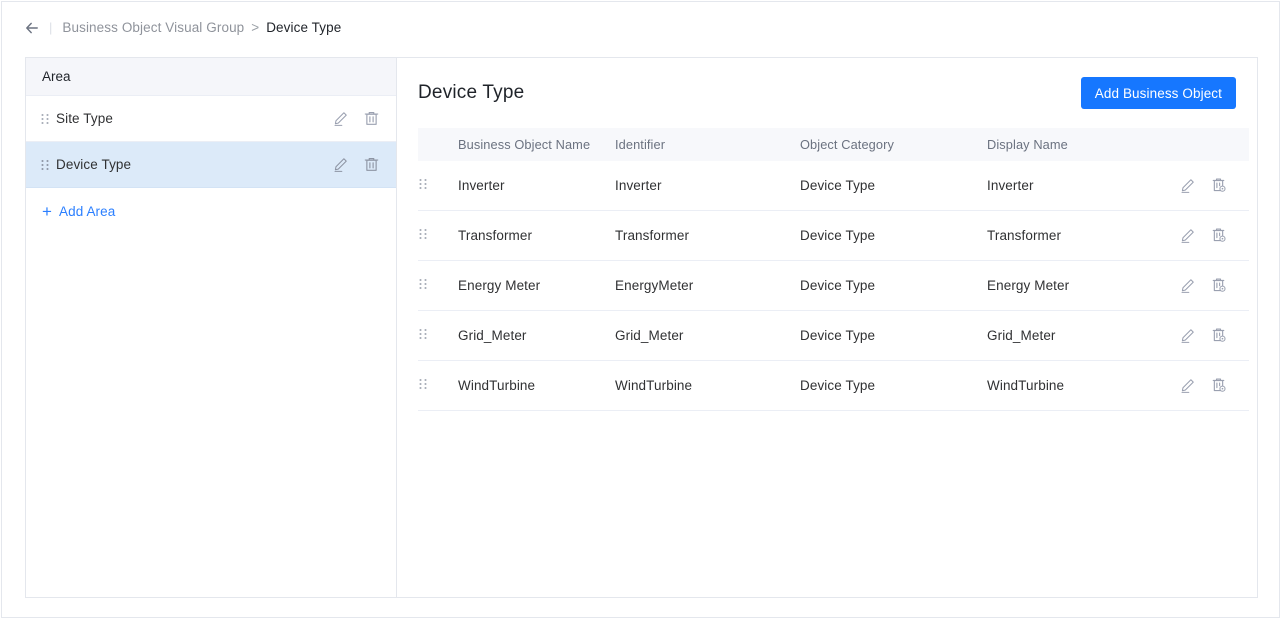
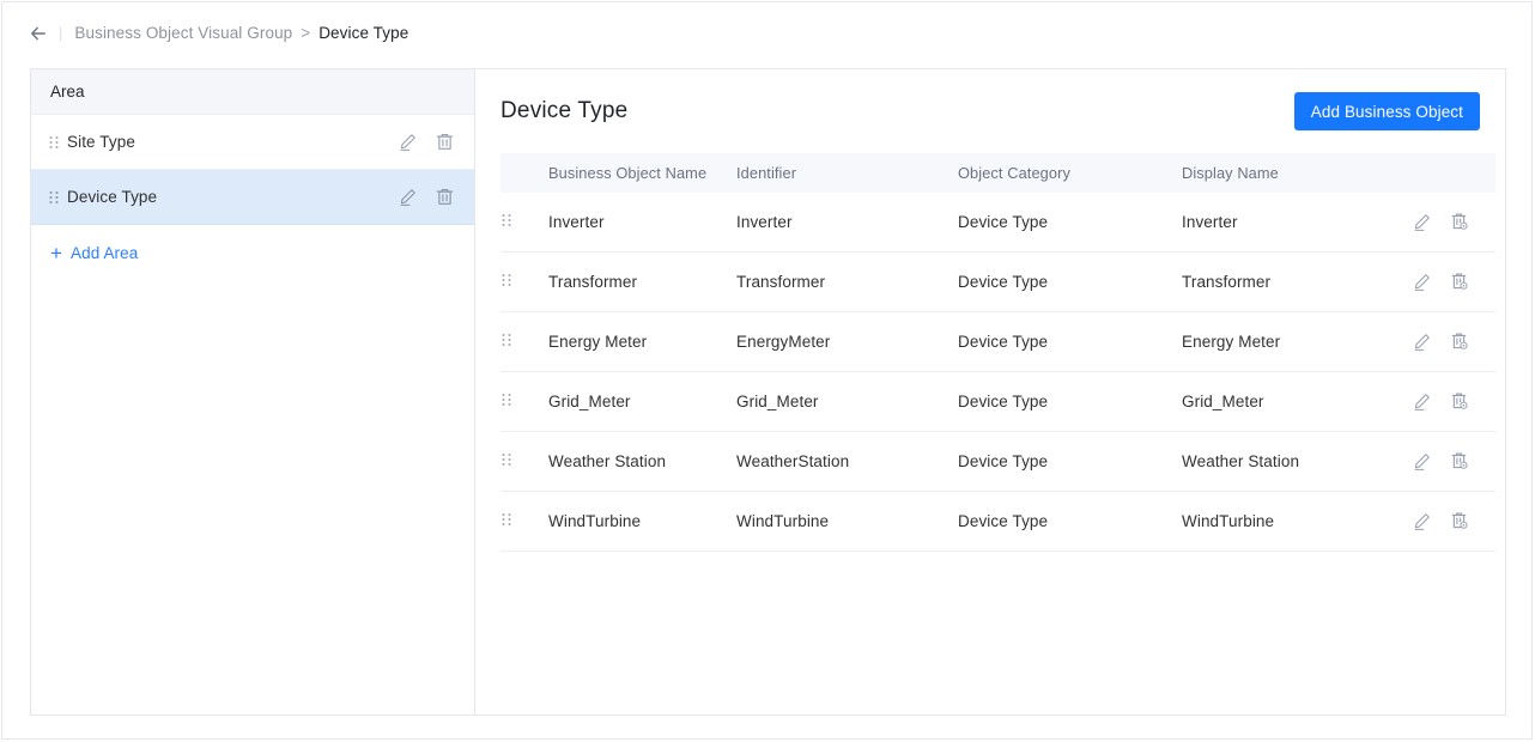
  |
  Business Object Visual Group
  >
  Device Type
  Area
  Site Type
  Device Type
  +
  Add Area
  Device Type
  Add Business Object
  	Business Object Name	Identifier	Object Category	Display Name
  	Inverter	Inverter	Device Type	Inverter
  	Transformer	Transformer	Device Type	Transformer
  	Energy Meter	EnergyMeter	Device Type	Energy Meter
  	Grid_Meter	Grid_Meter	Device Type	Grid_Meter
+ 	Weather Station	WeatherStation	Device Type	Weather Station
  	WindTurbine	WindTurbine	Device Type	WindTurbine
